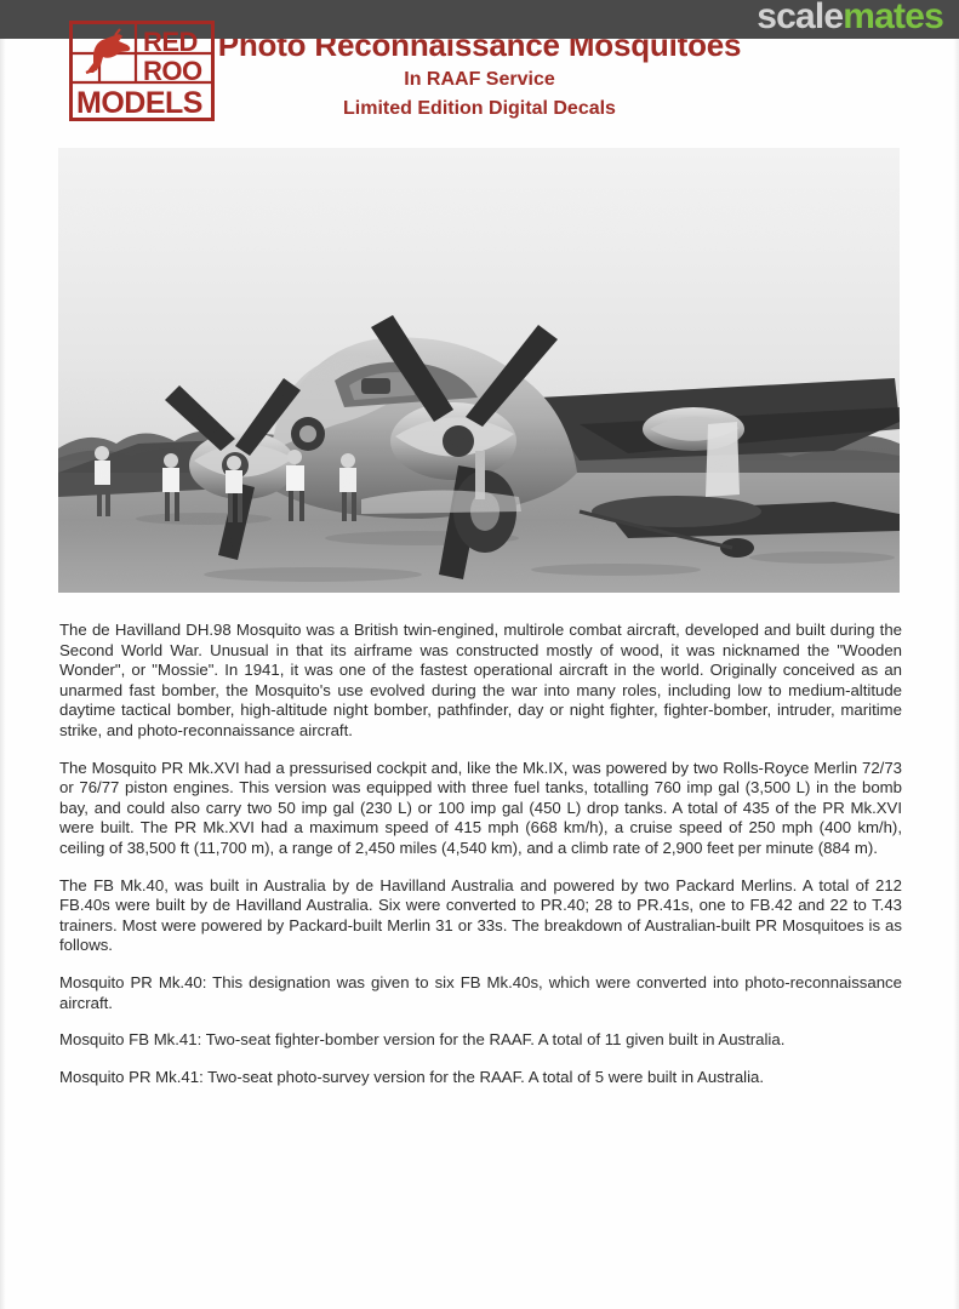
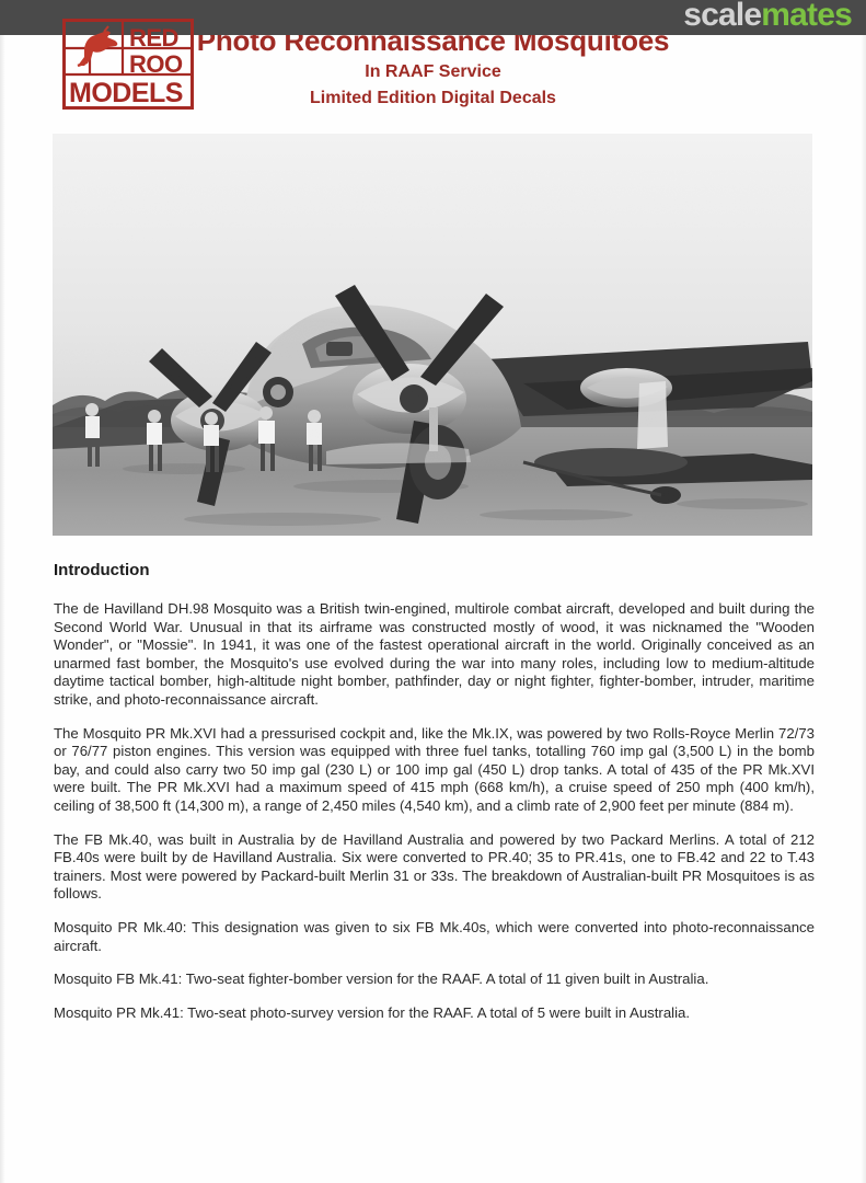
  scalemates
  RED
  ROO
  MODELS
  Photo Reconnaissance Mosquitoes
  In RAAF Service
  Limited Edition Digital Decals
+ Introduction
  The de Havilland DH.98 Mosquito was a British twin-engined, multirole combat aircraft, developed and built during the Second World War. Unusual in that its airframe was constructed mostly of wood, it was nicknamed the "Wooden Wonder", or "Mossie". In 1941, it was one of the fastest operational aircraft in the world. Originally conceived as an unarmed fast bomber, the Mosquito's use evolved during the war into many roles, including low to medium-altitude daytime tactical bomber, high-altitude night bomber, pathfinder, day or night fighter, fighter-bomber, intruder, maritime strike, and photo-reconnaissance aircraft.
- The Mosquito PR Mk.XVI had a pressurised cockpit and, like the Mk.IX, was powered by two Rolls-Royce Merlin 72/73 or 76/77 piston engines. This version was equipped with three fuel tanks, totalling 760 imp gal (3,500 L) in the bomb bay, and could also carry two 50 imp gal (230 L) or 100 imp gal (450 L) drop tanks. A total of 435 of the PR Mk.XVI were built. The PR Mk.XVI had a maximum speed of 415 mph (668 km/h), a cruise speed of 250 mph (400 km/h), ceiling of 38,500 ft (11,700 m), a range of 2,450 miles (4,540 km), and a climb rate of 2,900 feet per minute (884 m).
+ The Mosquito PR Mk.XVI had a pressurised cockpit and, like the Mk.IX, was powered by two Rolls-Royce Merlin 72/73 or 76/77 piston engines. This version was equipped with three fuel tanks, totalling 760 imp gal (3,500 L) in the bomb bay, and could also carry two 50 imp gal (230 L) or 100 imp gal (450 L) drop tanks. A total of 435 of the PR Mk.XVI were built. The PR Mk.XVI had a maximum speed of 415 mph (668 km/h), a cruise speed of 250 mph (400 km/h), ceiling of 38,500 ft (14,300 m), a range of 2,450 miles (4,540 km), and a climb rate of 2,900 feet per minute (884 m).
- The FB Mk.40, was built in Australia by de Havilland Australia and powered by two Packard Merlins. A total of 212 FB.40s were built by de Havilland Australia. Six were converted to PR.40; 28 to PR.41s, one to FB.42 and 22 to T.43 trainers. Most were powered by Packard-built Merlin 31 or 33s. The breakdown of Australian-built PR Mosquitoes is as follows.
+ The FB Mk.40, was built in Australia by de Havilland Australia and powered by two Packard Merlins. A total of 212 FB.40s were built by de Havilland Australia. Six were converted to PR.40; 35 to PR.41s, one to FB.42 and 22 to T.43 trainers. Most were powered by Packard-built Merlin 31 or 33s. The breakdown of Australian-built PR Mosquitoes is as follows.
  Mosquito PR Mk.40: This designation was given to six FB Mk.40s, which were converted into photo-reconnaissance aircraft.
  Mosquito FB Mk.41: Two-seat fighter-bomber version for the RAAF. A total of 11 given built in Australia.
  Mosquito PR Mk.41: Two-seat photo-survey version for the RAAF. A total of 5 were built in Australia.
